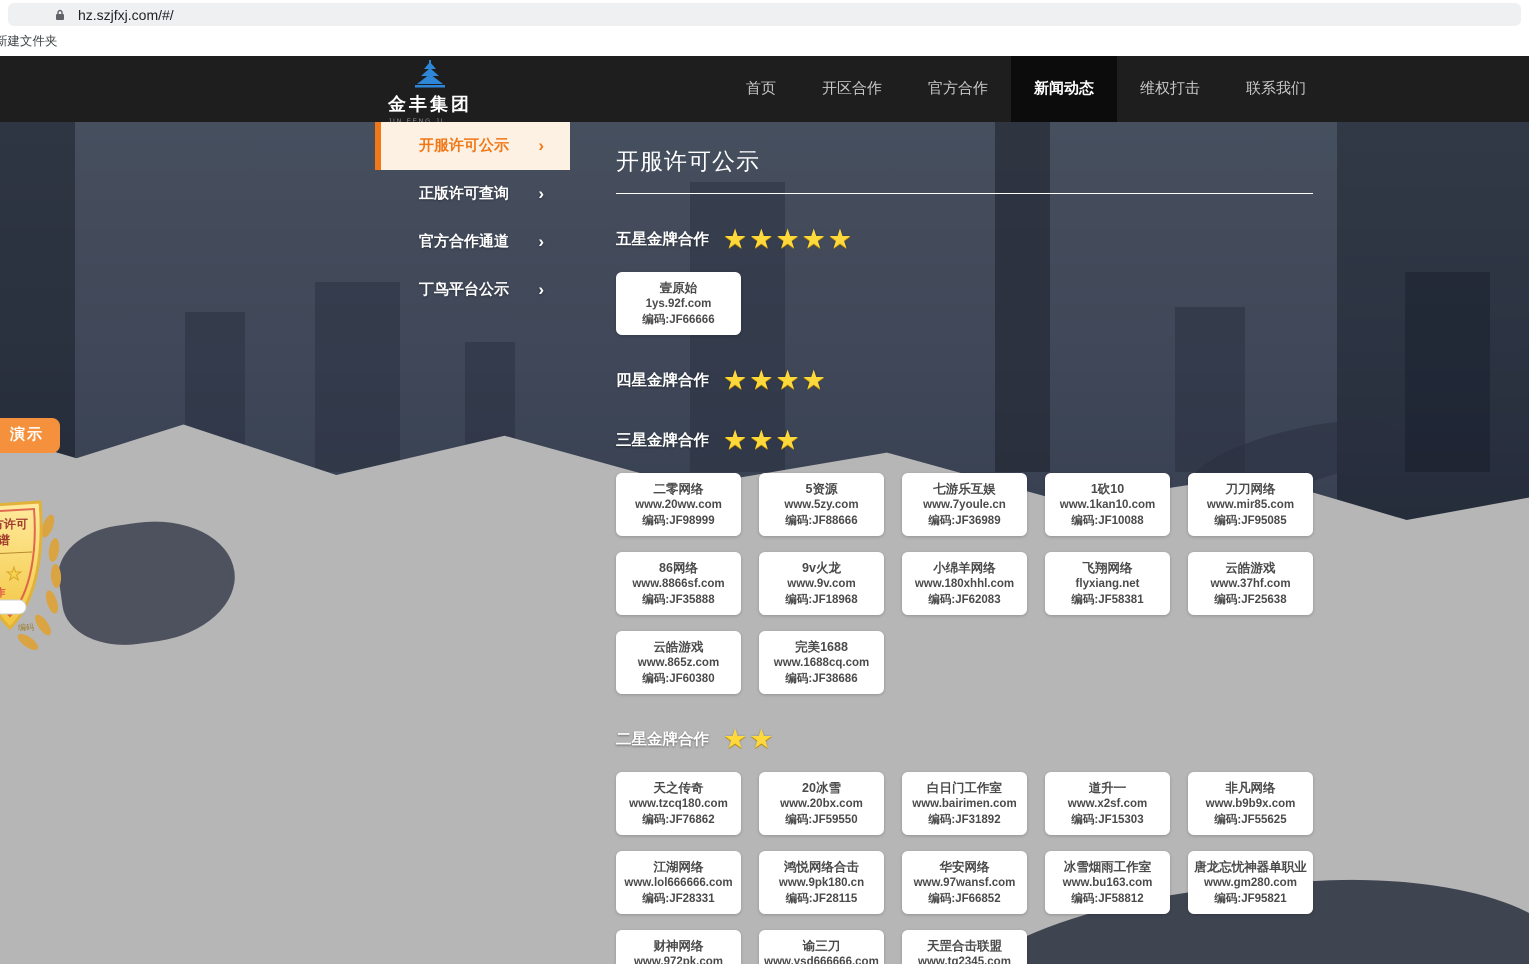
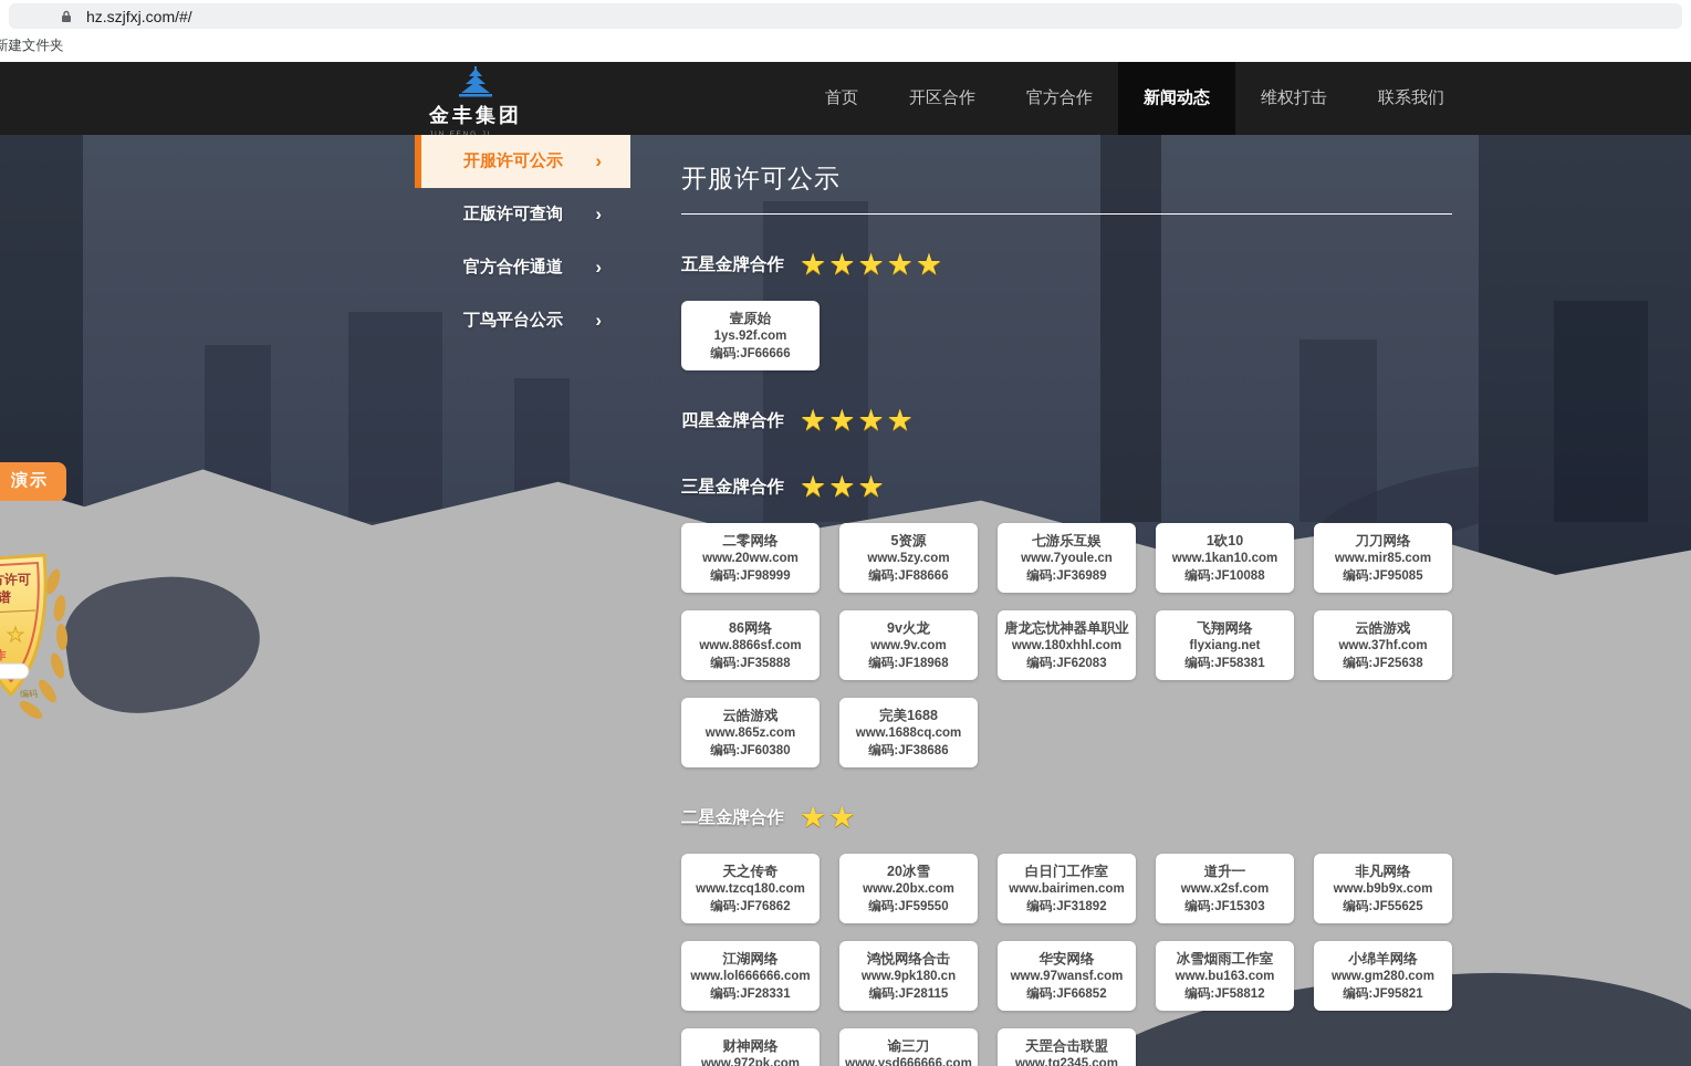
  hz.szjfxj.com/#/
  新建文件夹
  金丰集团
  首页
  开区合作
  官方合作
  新闻动态
  维权打击
  联系我们
  开服许可公示
  ›
  正版许可查询
  ›
  官方合作通道
  ›
  丁鸟平台公示
  ›
  开服许可公示
  五星金牌合作
  ★
  ★
  ★
  ★
  ★
  壹原始
  1ys.92f.com
  编码:JF66666
  四星金牌合作
  ★
  ★
  ★
  ★
  三星金牌合作
  ★
  ★
  ★
  二零网络
  www.20ww.com
  编码:JF98999
  5资源
  www.5zy.com
  编码:JF88666
  七游乐互娱
  www.7youle.cn
  编码:JF36989
  1砍10
  www.1kan10.com
  编码:JF10088
  刀刀网络
  www.mir85.com
  编码:JF95085
  86网络
  www.8866sf.com
  编码:JF35888
  9v火龙
  www.9v.com
  编码:JF18968
- 小绵羊网络
+ 唐龙忘忧神器单职业
  www.180xhhl.com
  编码:JF62083
  飞翔网络
  flyxiang.net
  编码:JF58381
  云皓游戏
  www.37hf.com
  编码:JF25638
  云皓游戏
  www.865z.com
  编码:JF60380
  完美1688
  www.1688cq.com
  编码:JF38686
  二星金牌合作
  ★
  ★
  天之传奇
  www.tzcq180.com
  编码:JF76862
  20冰雪
  www.20bx.com
  编码:JF59550
  白日门工作室
  www.bairimen.com
  编码:JF31892
  道升一
  www.x2sf.com
  编码:JF15303
  非凡网络
  www.b9b9x.com
  编码:JF55625
  江湖网络
  www.lol666666.com
  编码:JF28331
  鸿悦网络合击
  www.9pk180.cn
  编码:JF28115
  华安网络
  www.97wansf.com
  编码:JF66852
  冰雪烟雨工作室
  www.bu163.com
  编码:JF58812
- 唐龙忘忧神器单职业
+ 小绵羊网络
  www.gm280.com
  编码:JF95821
  财神网络
  www.972pk.com
  谕三刀
  www.ysd666666.com
  天罡合击联盟
  www.tg2345.com
  演示
  谱
  ★
  作
  编码
